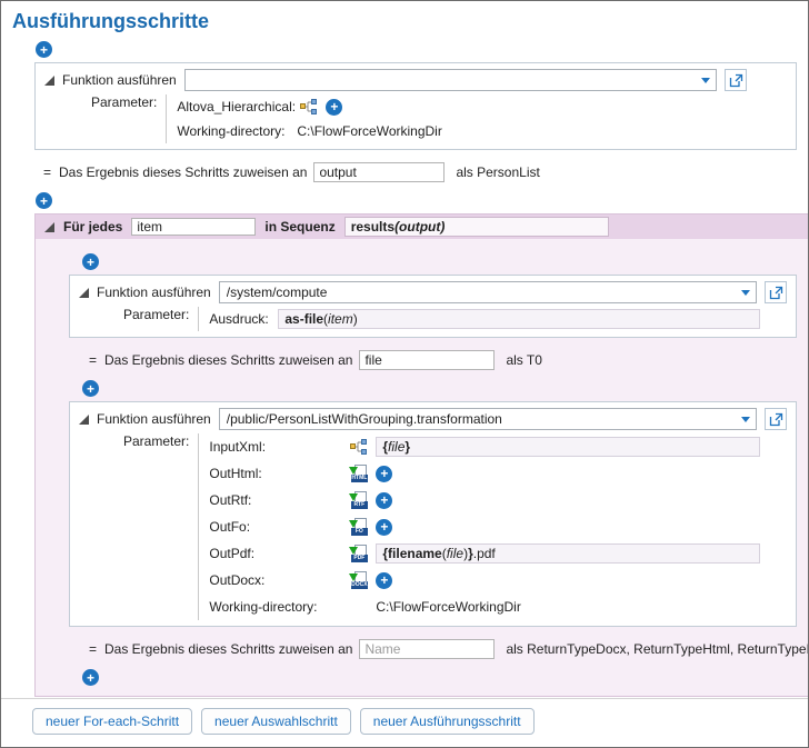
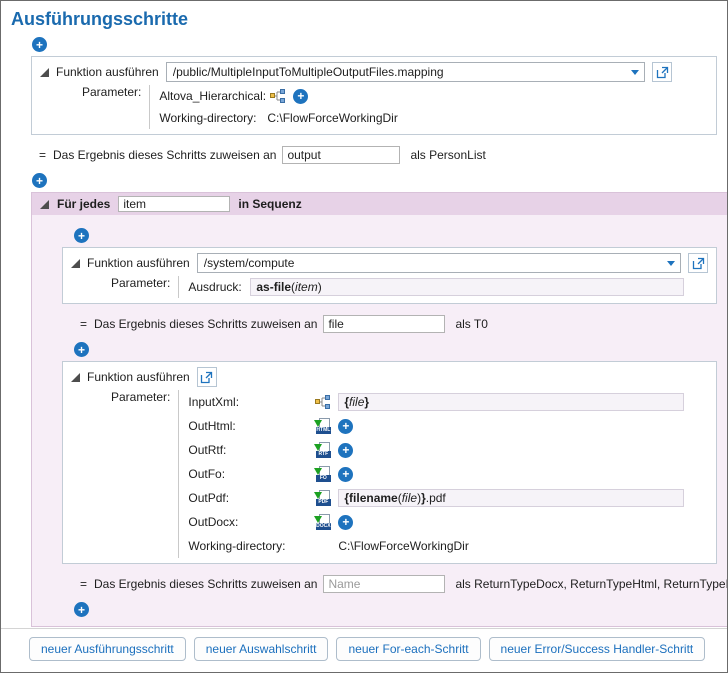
  Ausführungsschritte
  +
  Funktion ausführen
+ /public/MultipleInputToMultipleOutputFiles.mapping
  Parameter:
  Altova_Hierarchical:
  +
  Working-directory:
  C:\FlowForceWorkingDir
  =
  Das Ergebnis dieses Schritts zuweisen an
  output
  als PersonList
  +
  Für jedes
  item
  in Sequenz
- results
- (output)
  +
  Funktion ausführen
  /system/compute
  Parameter:
  Ausdruck:
  as-file
  (
  item
  )
  =
  Das Ergebnis dieses Schritts zuweisen an
  file
  als T0
  +
  Funktion ausführen
- /public/PersonListWithGrouping.transformation
  Parameter:
  InputXml:
  {
  file
  }
  OutHtml:
  +
  OutRtf:
  +
  OutFo:
  +
  OutPdf:
  {filename
  (
  file
  )
  }
  .pdf
  OutDocx:
  +
  Working-directory:
  C:\FlowForceWorkingDir
  =
  Das Ergebnis dieses Schritts zuweisen an
  Name
  als ReturnTypeDocx, ReturnTypeHtml, ReturnType
  +
- neuer For-each-Schritt
+ neuer Ausführungsschritt
  neuer Auswahlschritt
- neuer Ausführungsschritt
+ neuer For-each-Schritt
+ neuer Error/Success Handler-Schritt
